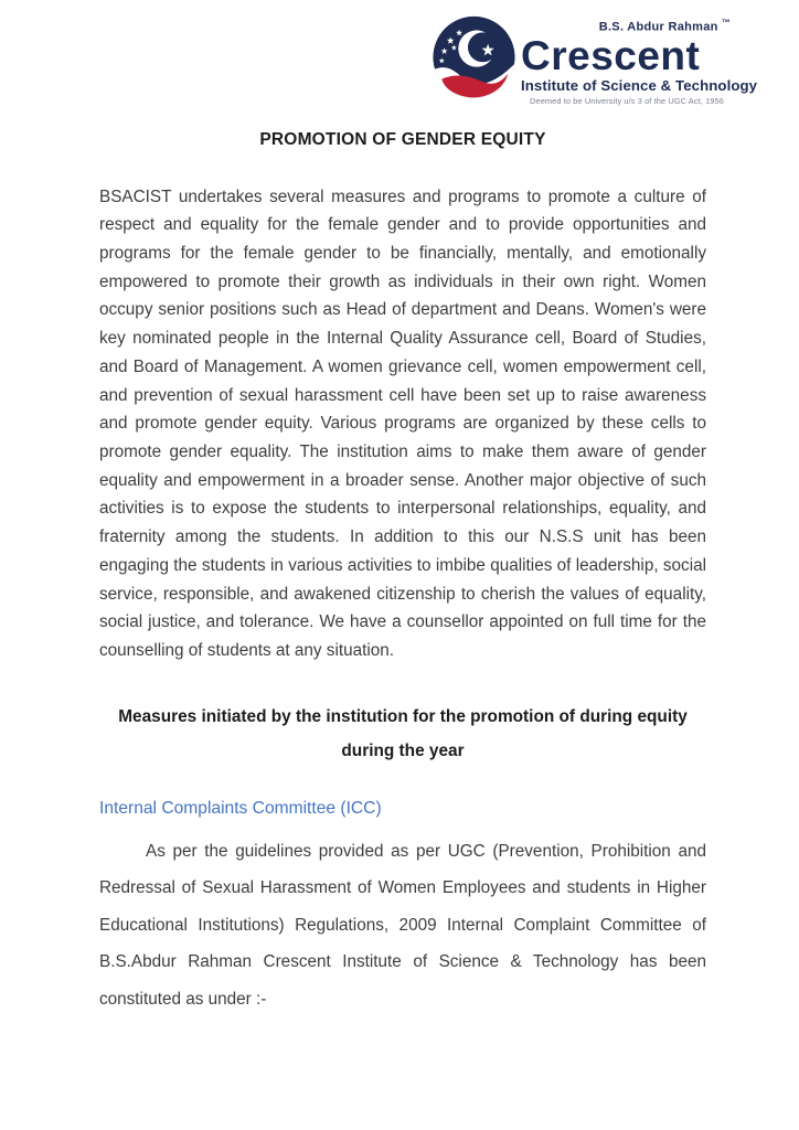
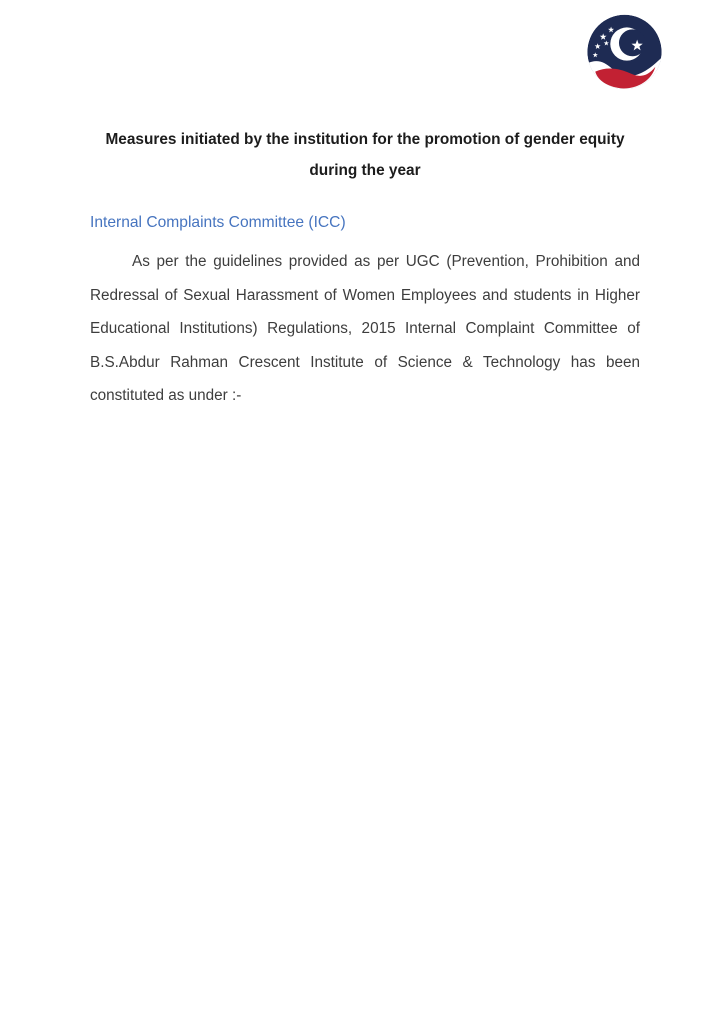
- B.S. Abdur Rahman ™
- Crescent
- Institute of Science & Technology
- Deemed to be University u/s 3 of the UGC Act, 1956
- PROMOTION OF GENDER EQUITY
- BSACIST undertakes several measures and programs to promote a culture of respect and equality for the female gender and to provide opportunities and programs for the female gender to be financially, mentally, and emotionally empowered to promote their growth as individuals in their own right. Women occupy senior positions such as Head of department and Deans. Women's were key nominated people in the Internal Quality Assurance cell, Board of Studies, and Board of Management. A women grievance cell, women empowerment cell, and prevention of sexual harassment cell have been set up to raise awareness and promote gender equity. Various programs are organized by these cells to promote gender equality. The institution aims to make them aware of gender equality and empowerment in a broader sense. Another major objective of such activities is to expose the students to interpersonal relationships, equality, and fraternity among the students. In addition to this our N.S.S unit has been engaging the students in various activities to imbibe qualities of leadership, social service, responsible, and awakened citizenship to cherish the values of equality, social justice, and tolerance. We have a counsellor appointed on full time for the counselling of students at any situation.
- Measures initiated by the institution for the promotion of during equity during the year
+ Measures initiated by the institution for the promotion of gender equity during the year
  Internal Complaints Committee (ICC)
- As per the guidelines provided as per UGC (Prevention, Prohibition and Redressal of Sexual Harassment of Women Employees and students in Higher Educational Institutions) Regulations, 2009 Internal Complaint Committee of B.S.Abdur Rahman Crescent Institute of Science & Technology has been constituted as under :-
+ As per the guidelines provided as per UGC (Prevention, Prohibition and Redressal of Sexual Harassment of Women Employees and students in Higher Educational Institutions) Regulations, 2015 Internal Complaint Committee of B.S.Abdur Rahman Crescent Institute of Science & Technology has been constituted as under :-
